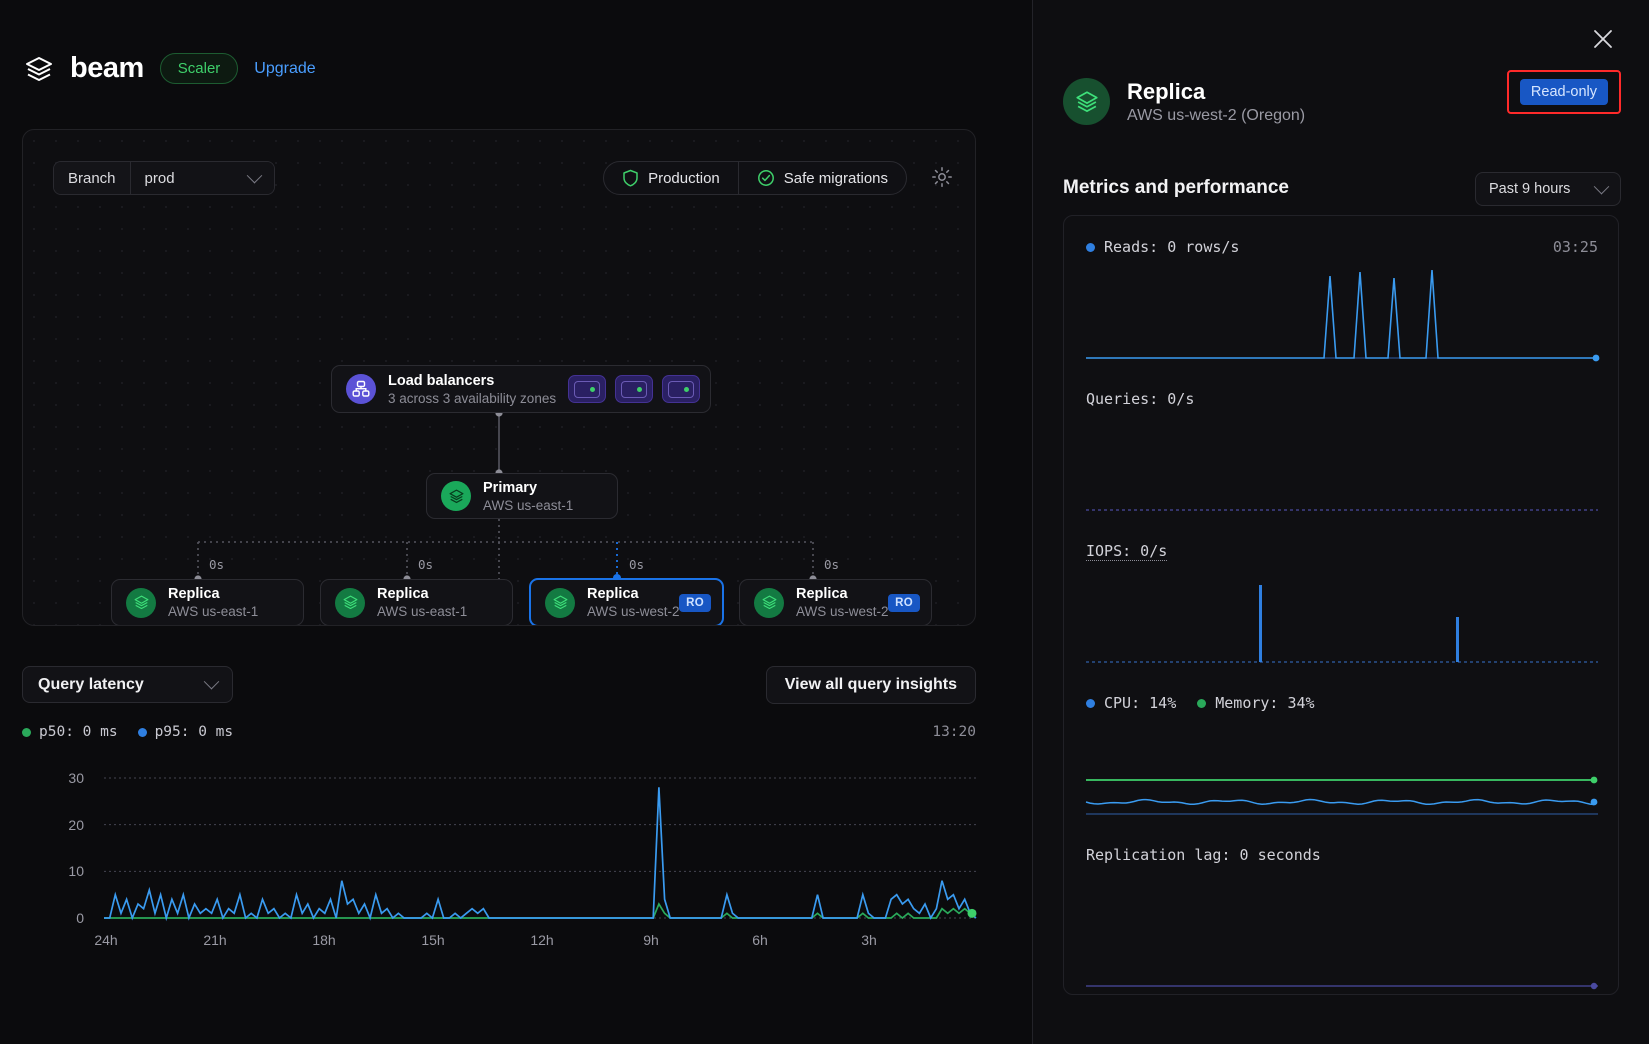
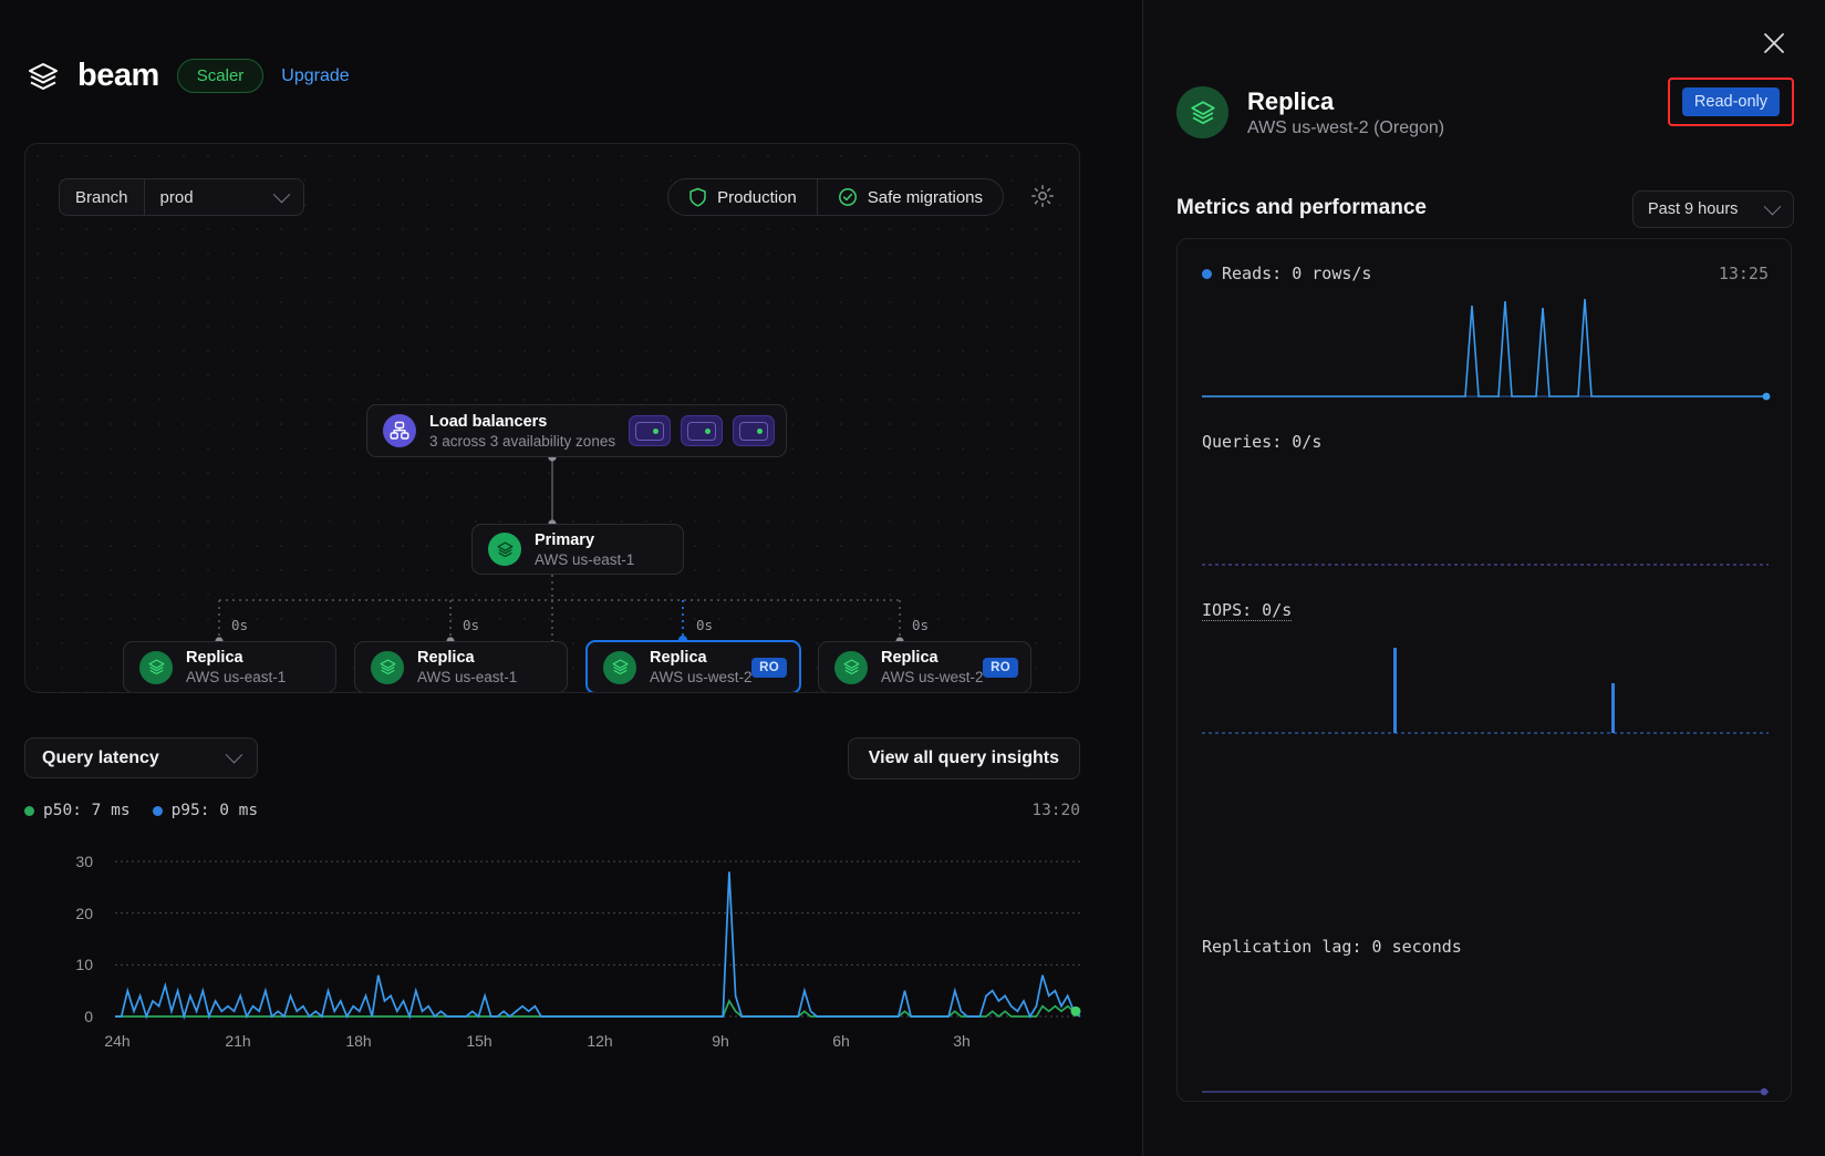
  beam
  Scaler
  Upgrade
  Branch
  prod
  Production
  Safe migrations
  0s
  0s
  0s
  0s
  Load balancers
  3 across 3 availability zones
  Primary
  AWS us-east-1
  Replica
  AWS us-east-1
  Replica
  AWS us-east-1
  Replica
  AWS us-west-2
  RO
  Replica
  AWS us-west-2
  RO
  Query latency
  View all query insights
- p50: 0 ms
+ p50: 7 ms
  p95: 0 ms
  13:20
  30
  20
  10
  0
  24h
  21h
  18h
  15h
  12h
  9h
  6h
  3h
  Replica
  AWS us-west-2 (Oregon)
  Read-only
  Metrics and performance
  Past 9 hours
  Reads: 0 rows/s
- 03:25
+ 13:25
  Queries: 0/s
  IOPS: 0/s
- CPU: 14%
- Memory: 34%
  Replication lag: 0 seconds
